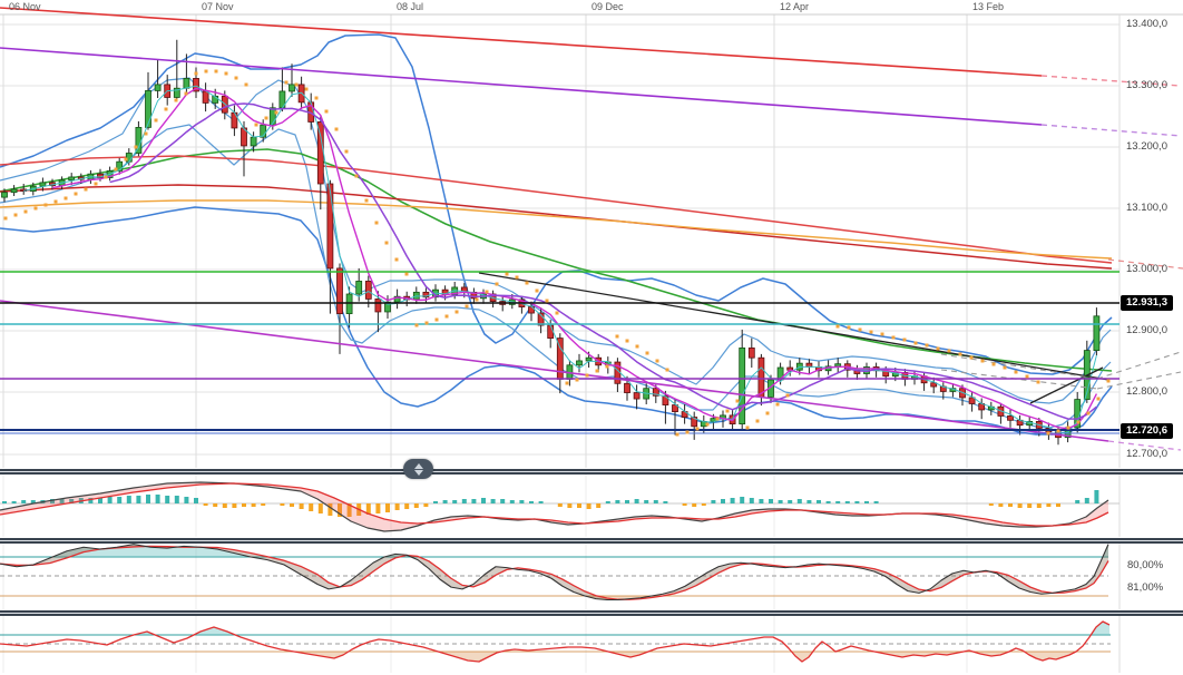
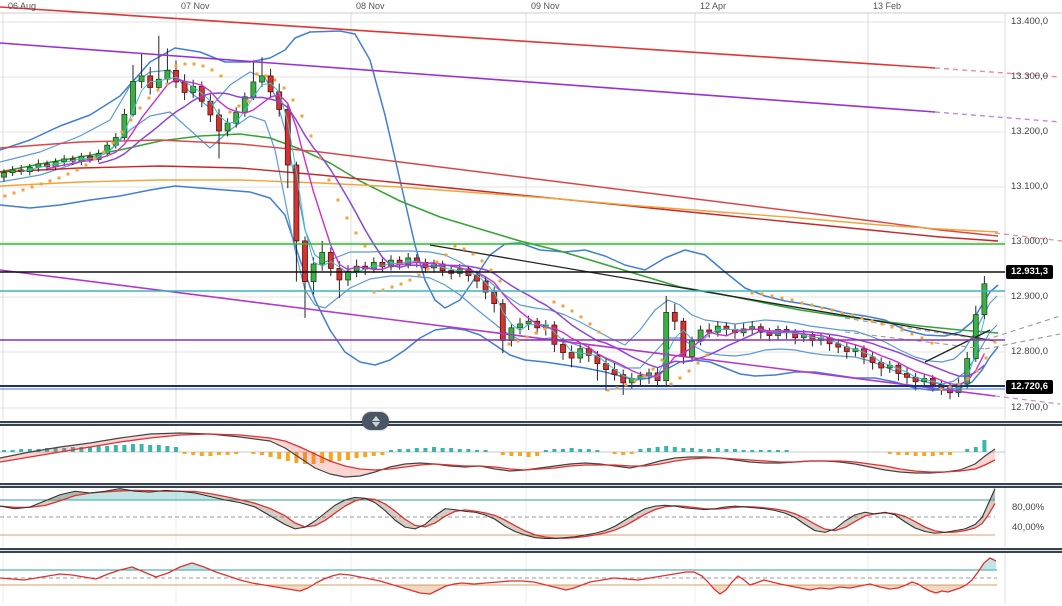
- 06 Nov
+ 06 Aug
  07 Nov
- 08 Jul
+ 08 Nov
- 09 Dec
+ 09 Nov
  12 Apr
  13 Feb
  13.400,0
  13.300,0
  13.200,0
  13.100,0
  13.000,0
  12.900,0
  12.800,0
  12.700,0
  12.931,3
  12.720,6
  80,00%
- 81,00%
+ 40,00%
